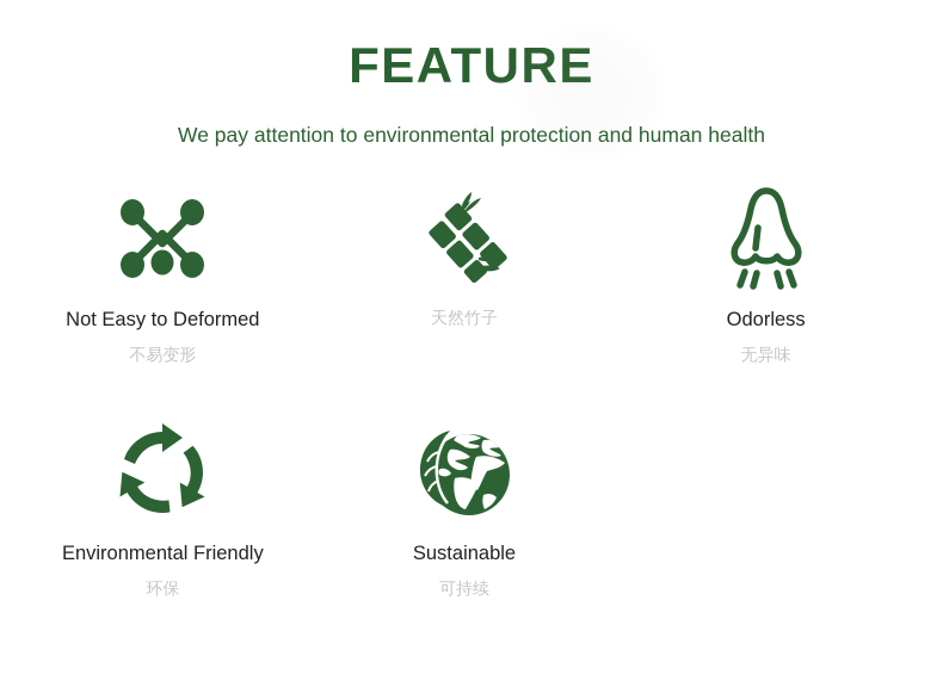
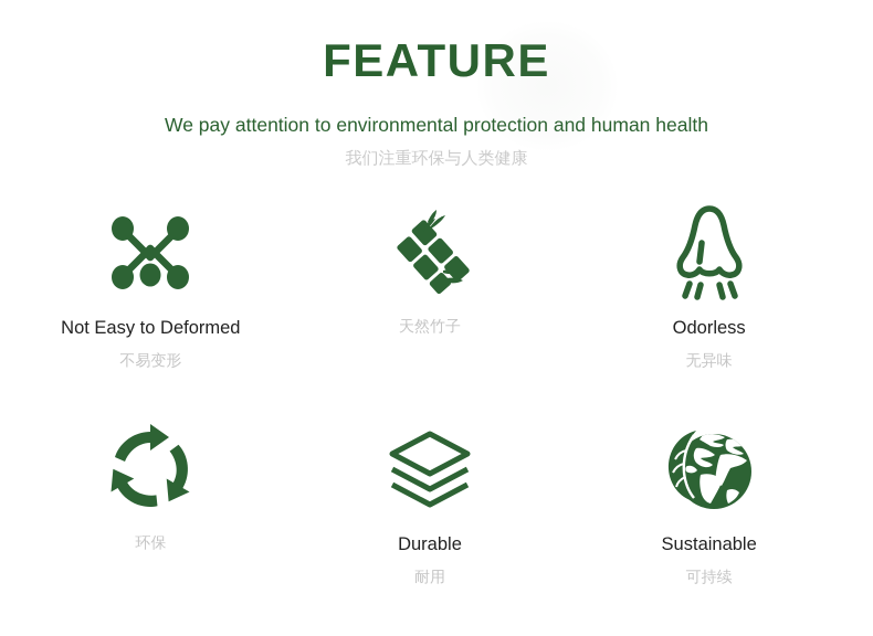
  FEATU
  We pay attention to environmental prouman health
+ 我们注重环保与人类健康
  Not Easy to Deformed
  不易变形
  天然竹子
  Odorless
  无异味
- Environmental Friendly
  环保
+ Durable
+ 耐用
  Sustainable
  可持续
